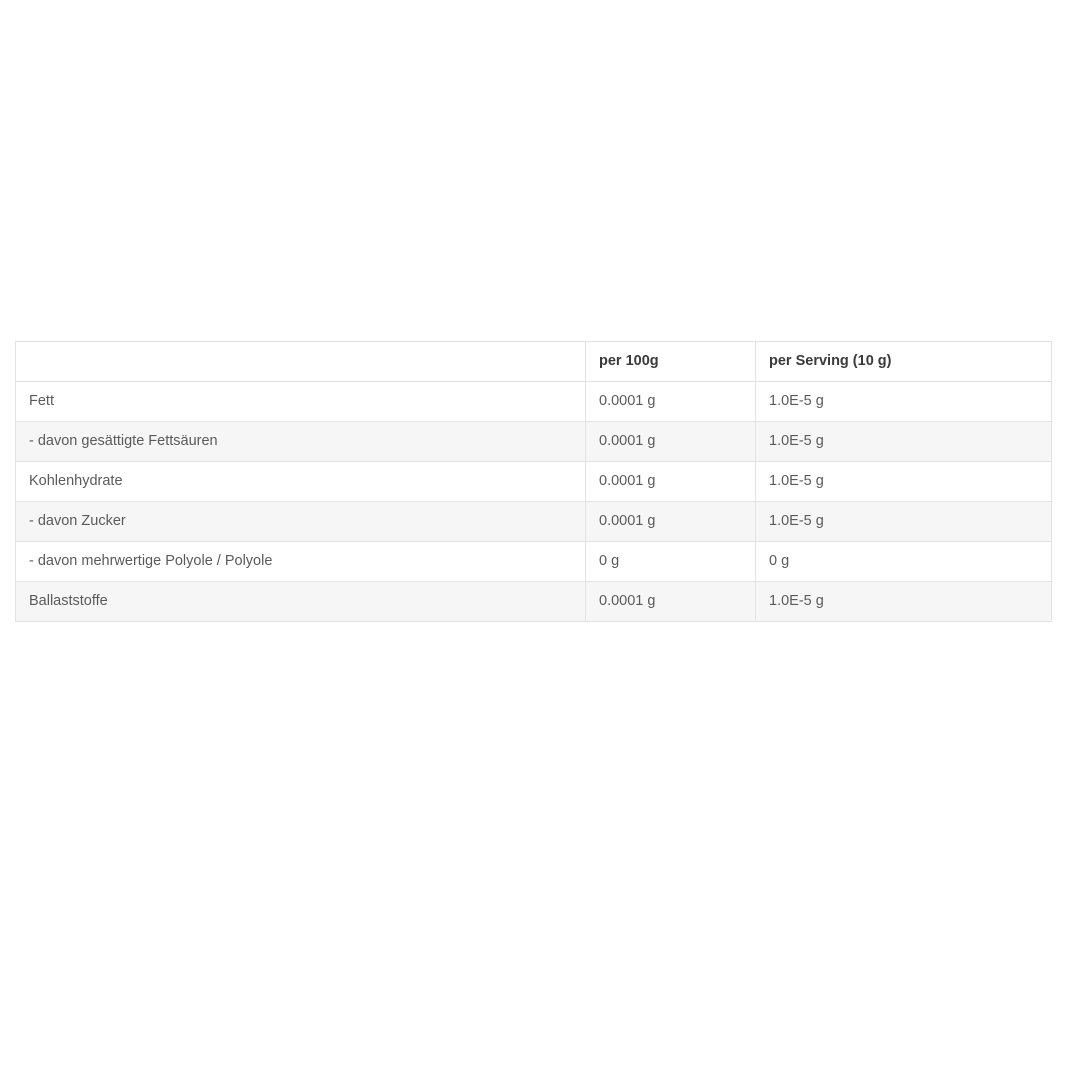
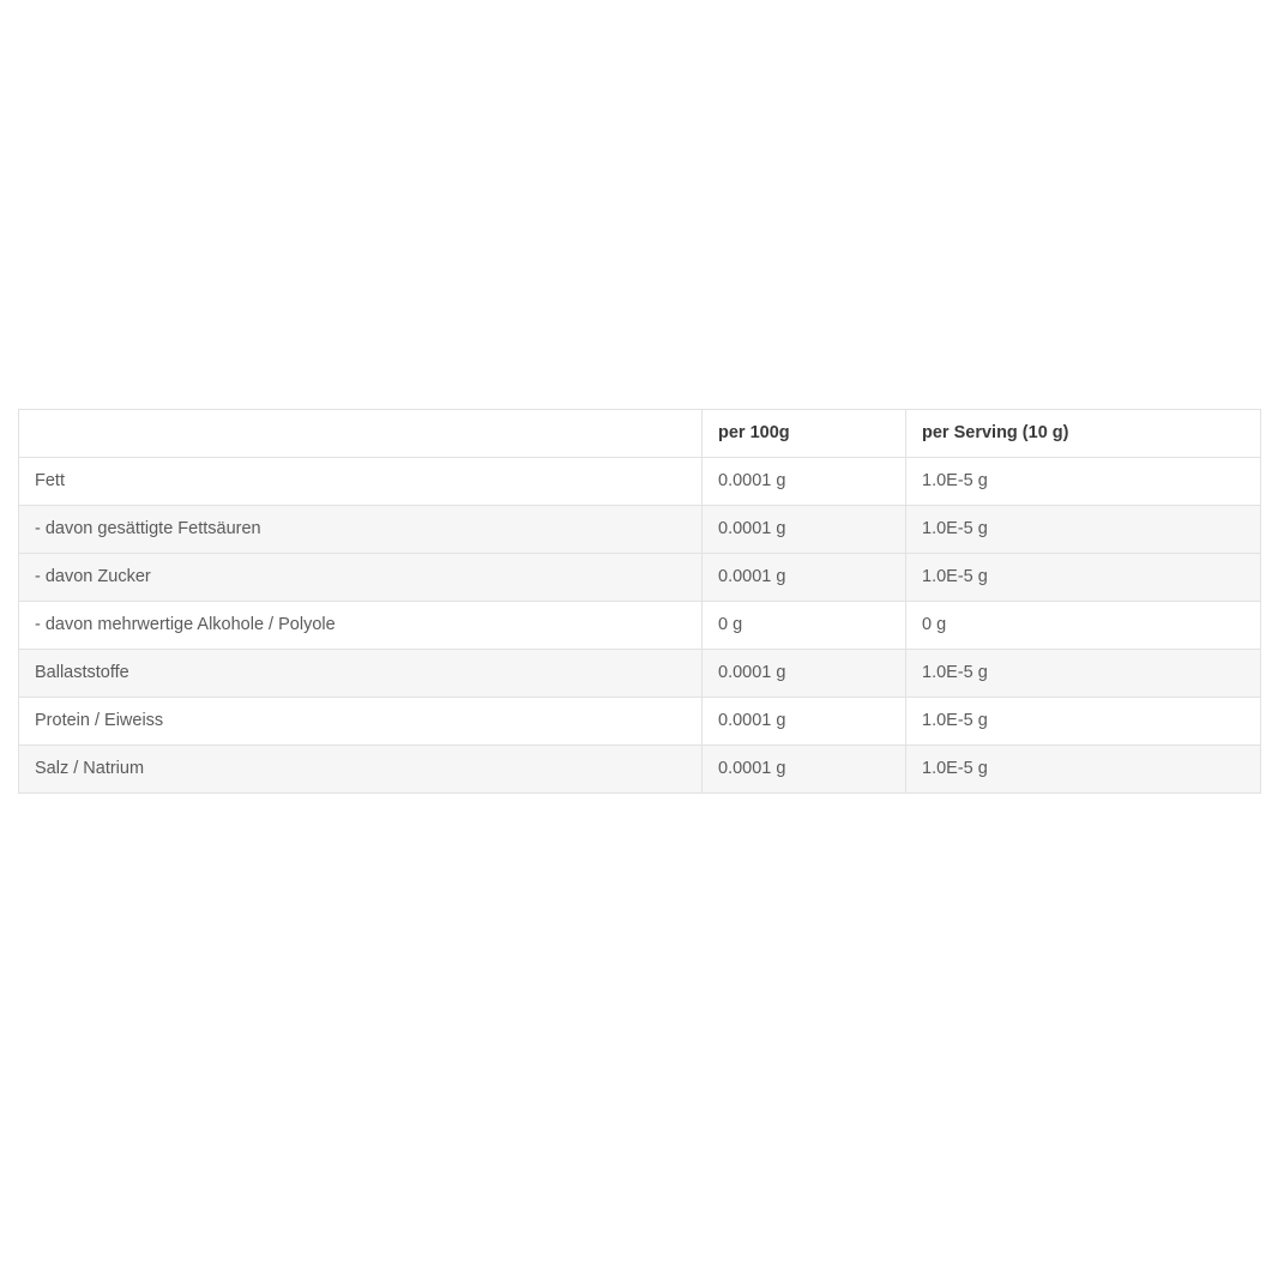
  	per 100g	per Serving (10 g)
  Fett	0.0001 g	1.0E-5 g
  - davon gesättigte Fettsäuren	0.0001 g	1.0E-5 g
- Kohlenhydrate	0.0001 g	1.0E-5 g
  - davon Zucker	0.0001 g	1.0E-5 g
- - davon mehrwertige Polyole / Polyole	0 g	0 g
+ - davon mehrwertige Alkohole / Polyole	0 g	0 g
  Ballaststoffe	0.0001 g	1.0E-5 g
+ Protein / Eiweiss	0.0001 g	1.0E-5 g
+ Salz / Natrium	0.0001 g	1.0E-5 g
